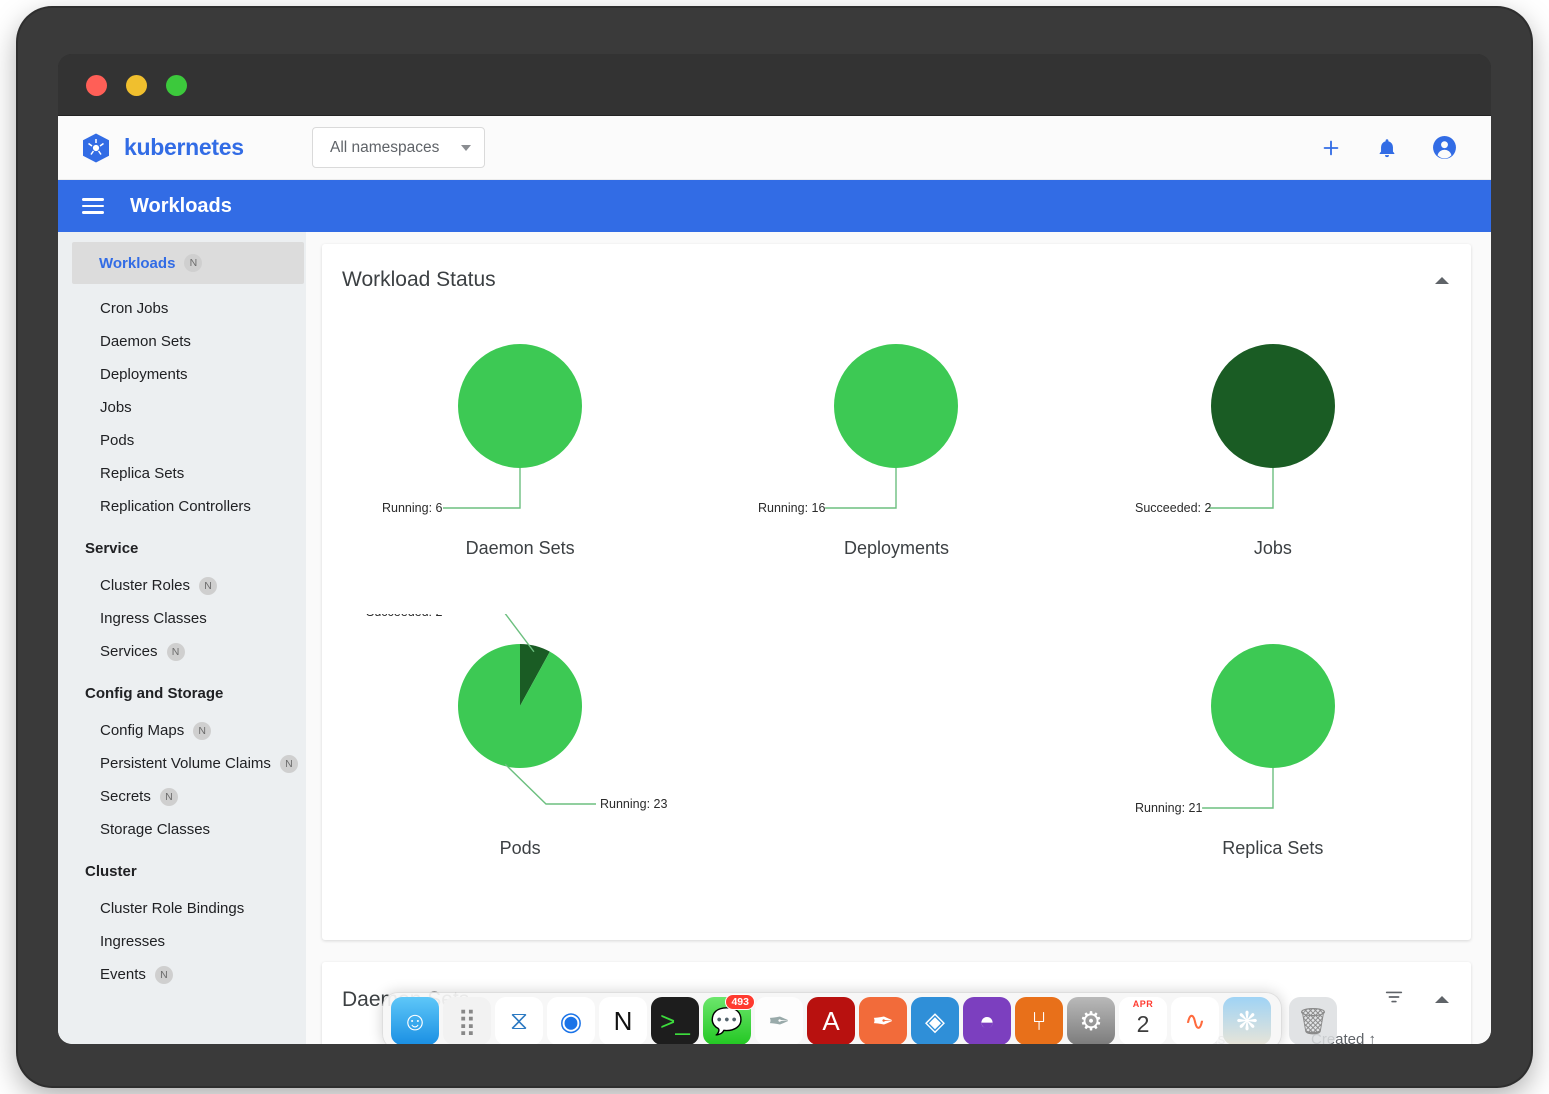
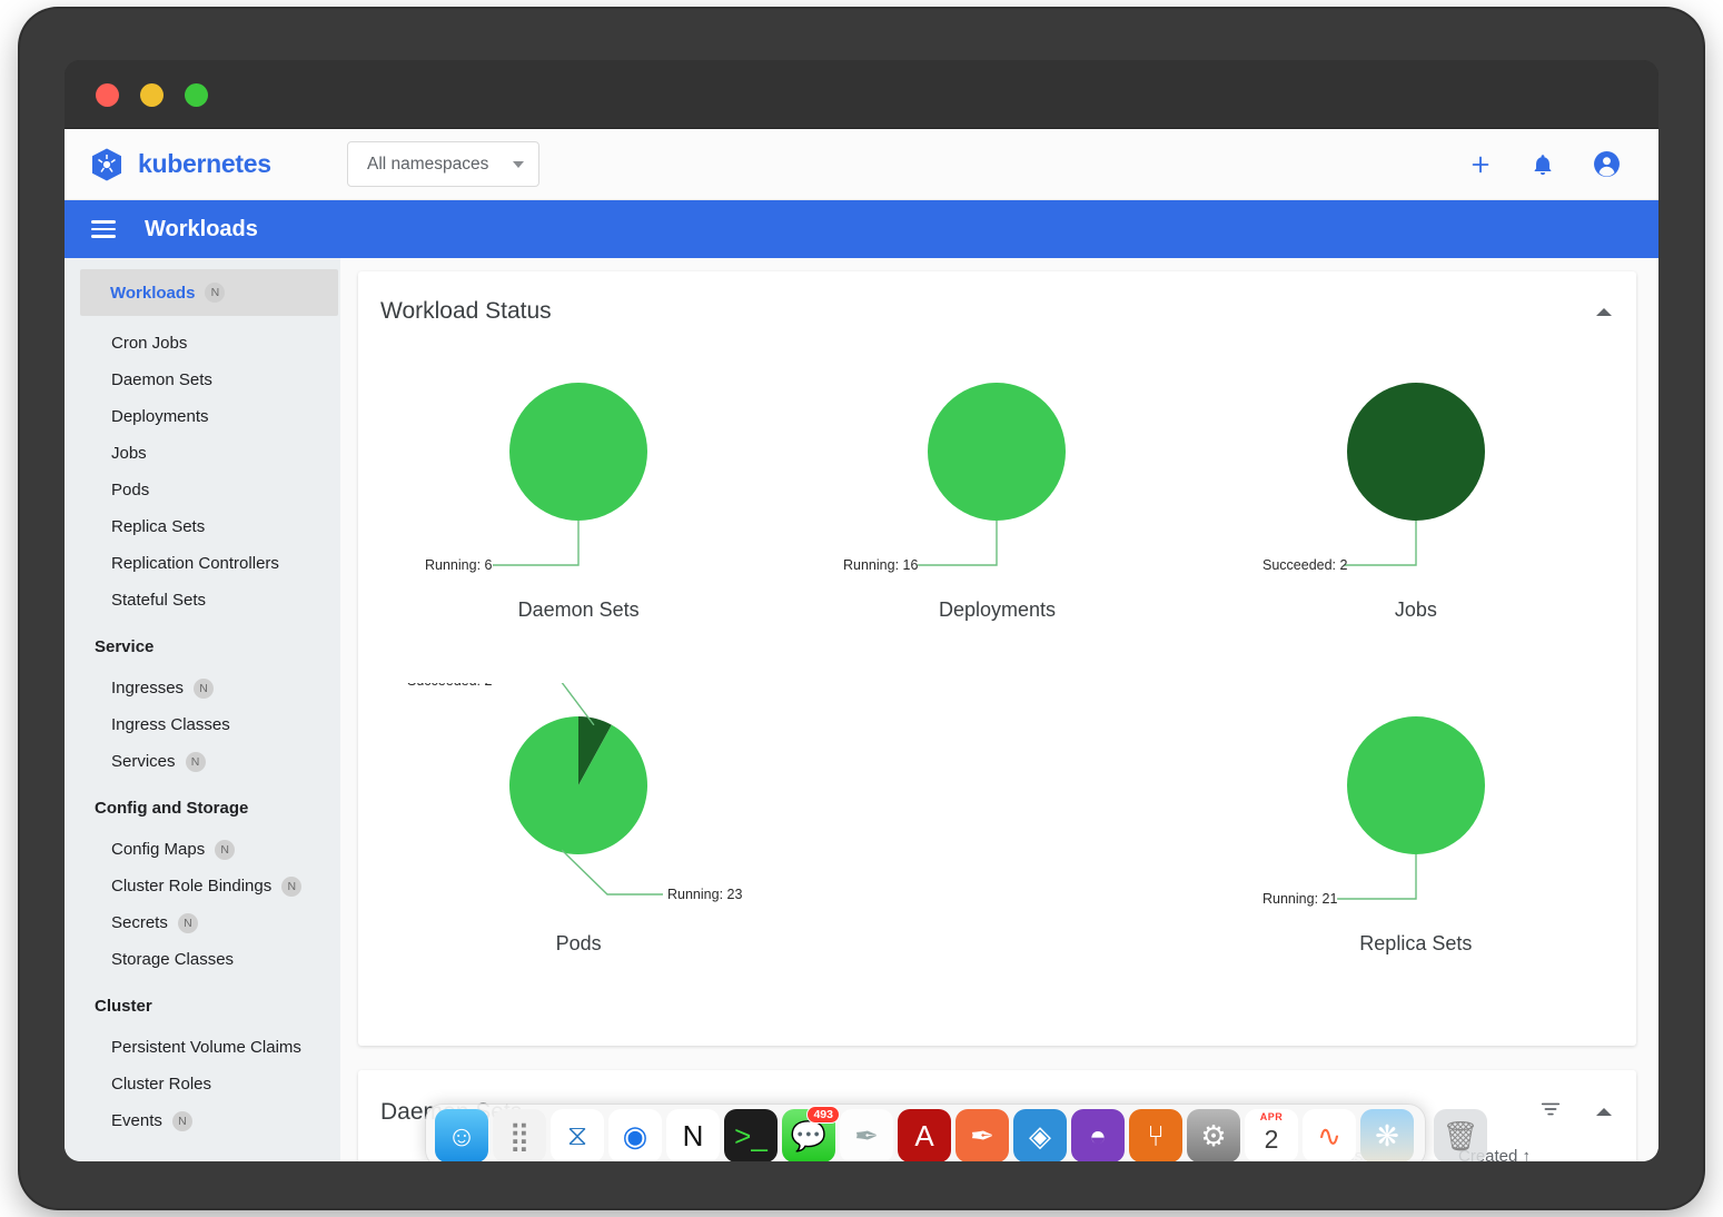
  kubernetes
  All namespaces
  Workloads
  Workloads
  N
  Cron Jobs
  Daemon Sets
  Deployments
  Jobs
  Pods
  Replica Sets
  Replication Controllers
+ Stateful Sets
  Service
- Cluster Roles
+ Ingresses
  N
  Ingress Classes
  Services
  N
  Config and Storage
  Config Maps
  N
- Persistent Volume Claims
+ Cluster Role Bindings
  N
  Secrets
  N
  Storage Classes
  Cluster
- Cluster Role Bindings
+ Persistent Volume Claims
- Ingresses
+ Cluster Roles
  Events
  N
  Workload Status
  Running: 6
  Daemon Sets
  Running: 16
  Deployments
  Succeeded: 2
  Jobs
  Running: 23
  Pods
  Running: 21
  Replica Sets
  Created ↑
  ☺
  ⣿
  ⧖
  ◉
  N
  >_
  💬
  493
  ✒
  A
  ✒
  ◈
  ◓
  ⑂
  ⚙
  APR
  2
  ∿
  ❋
  🗑
